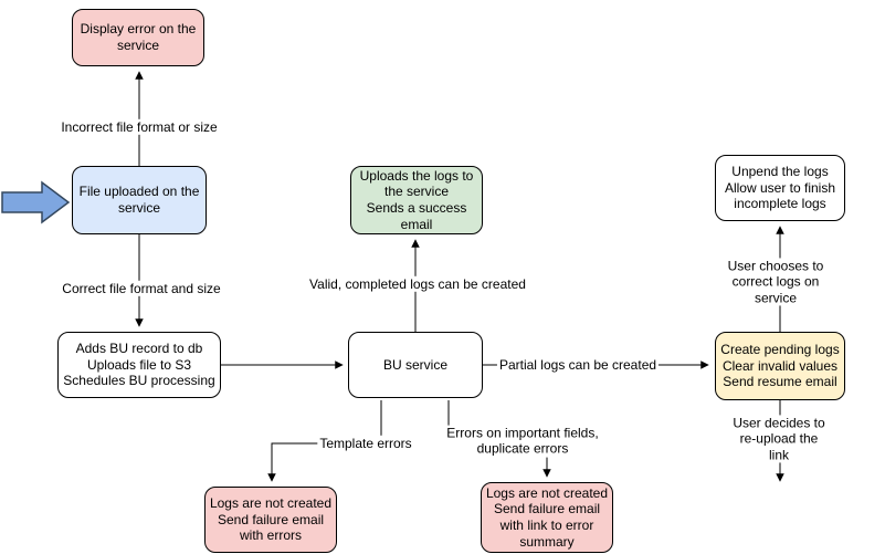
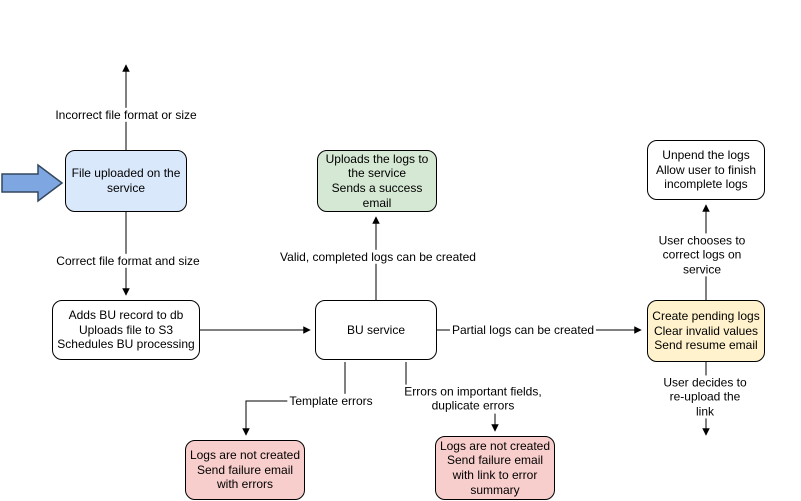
- Display error on the service
  File uploaded on the service
  Adds BU record to db
  Uploads file to S3
  Schedules BU processing
  BU service
  Uploads the logs to the service
  Sends a success email
  Unpend the logs
  Allow user to finish incomplete logs
  Create pending logs
  Clear invalid values
  Send resume email
  Logs are not created
  Send failure email with errors
  Logs are not created
  Send failure email with link to error summary
  Incorrect file format or size
  Correct file format and size
  Valid, completed logs can be created
  Partial logs can be created
  User chooses to correct logs on service
  User decides to re-upload the link
  Template errors
  Errors on important fields,
  duplicate errors
